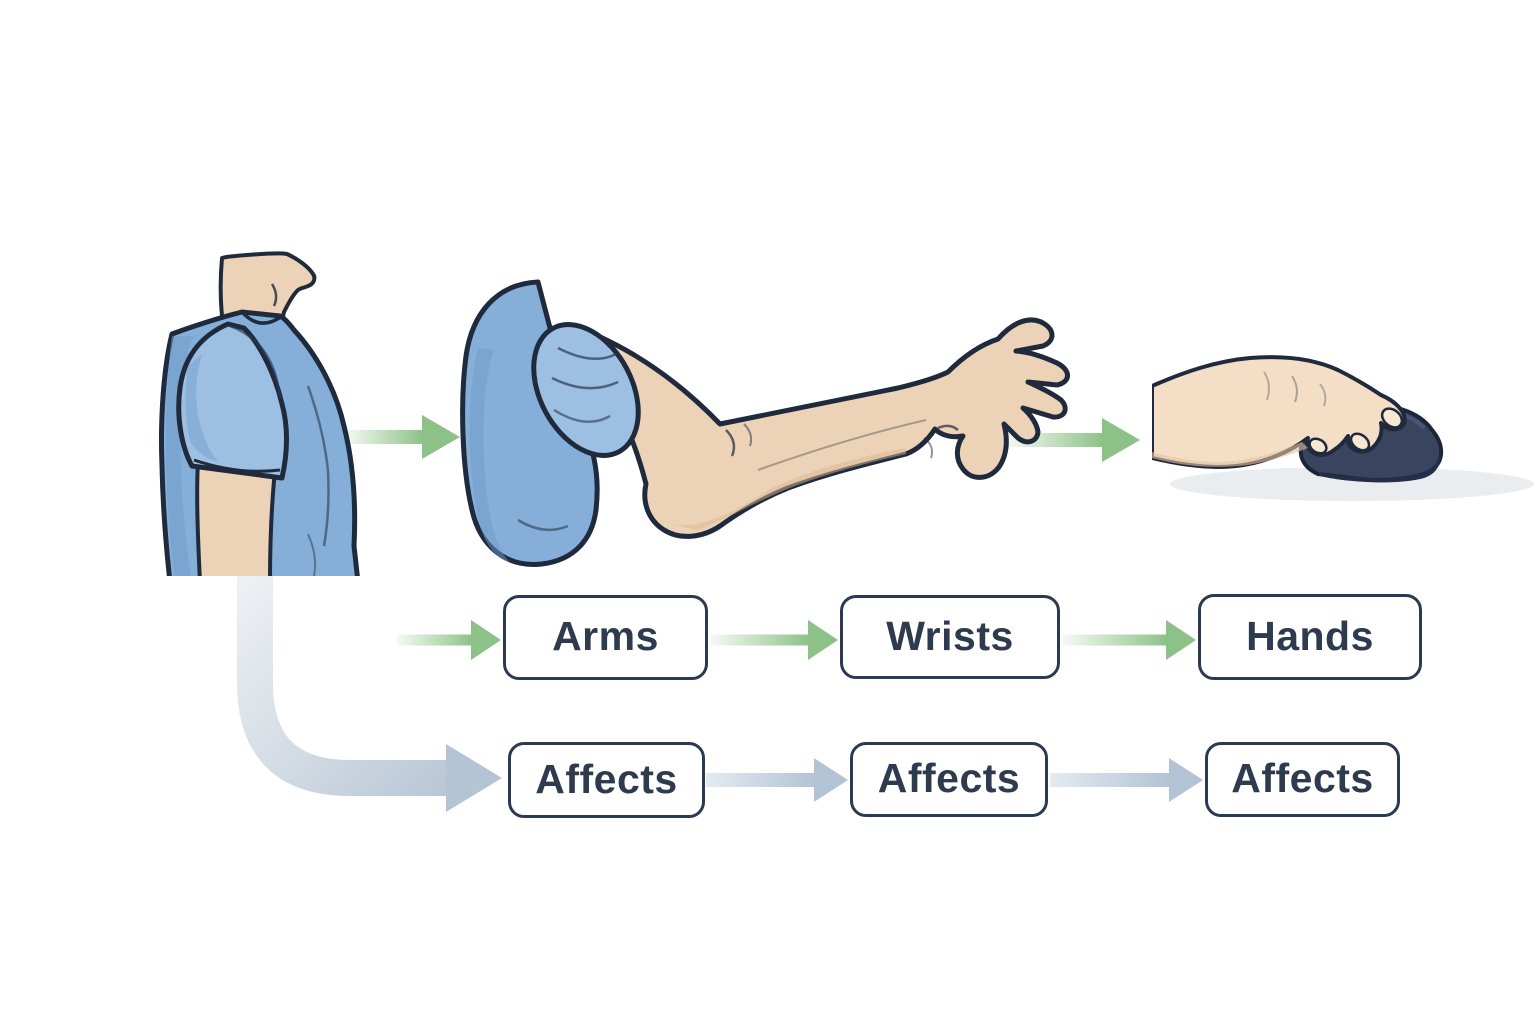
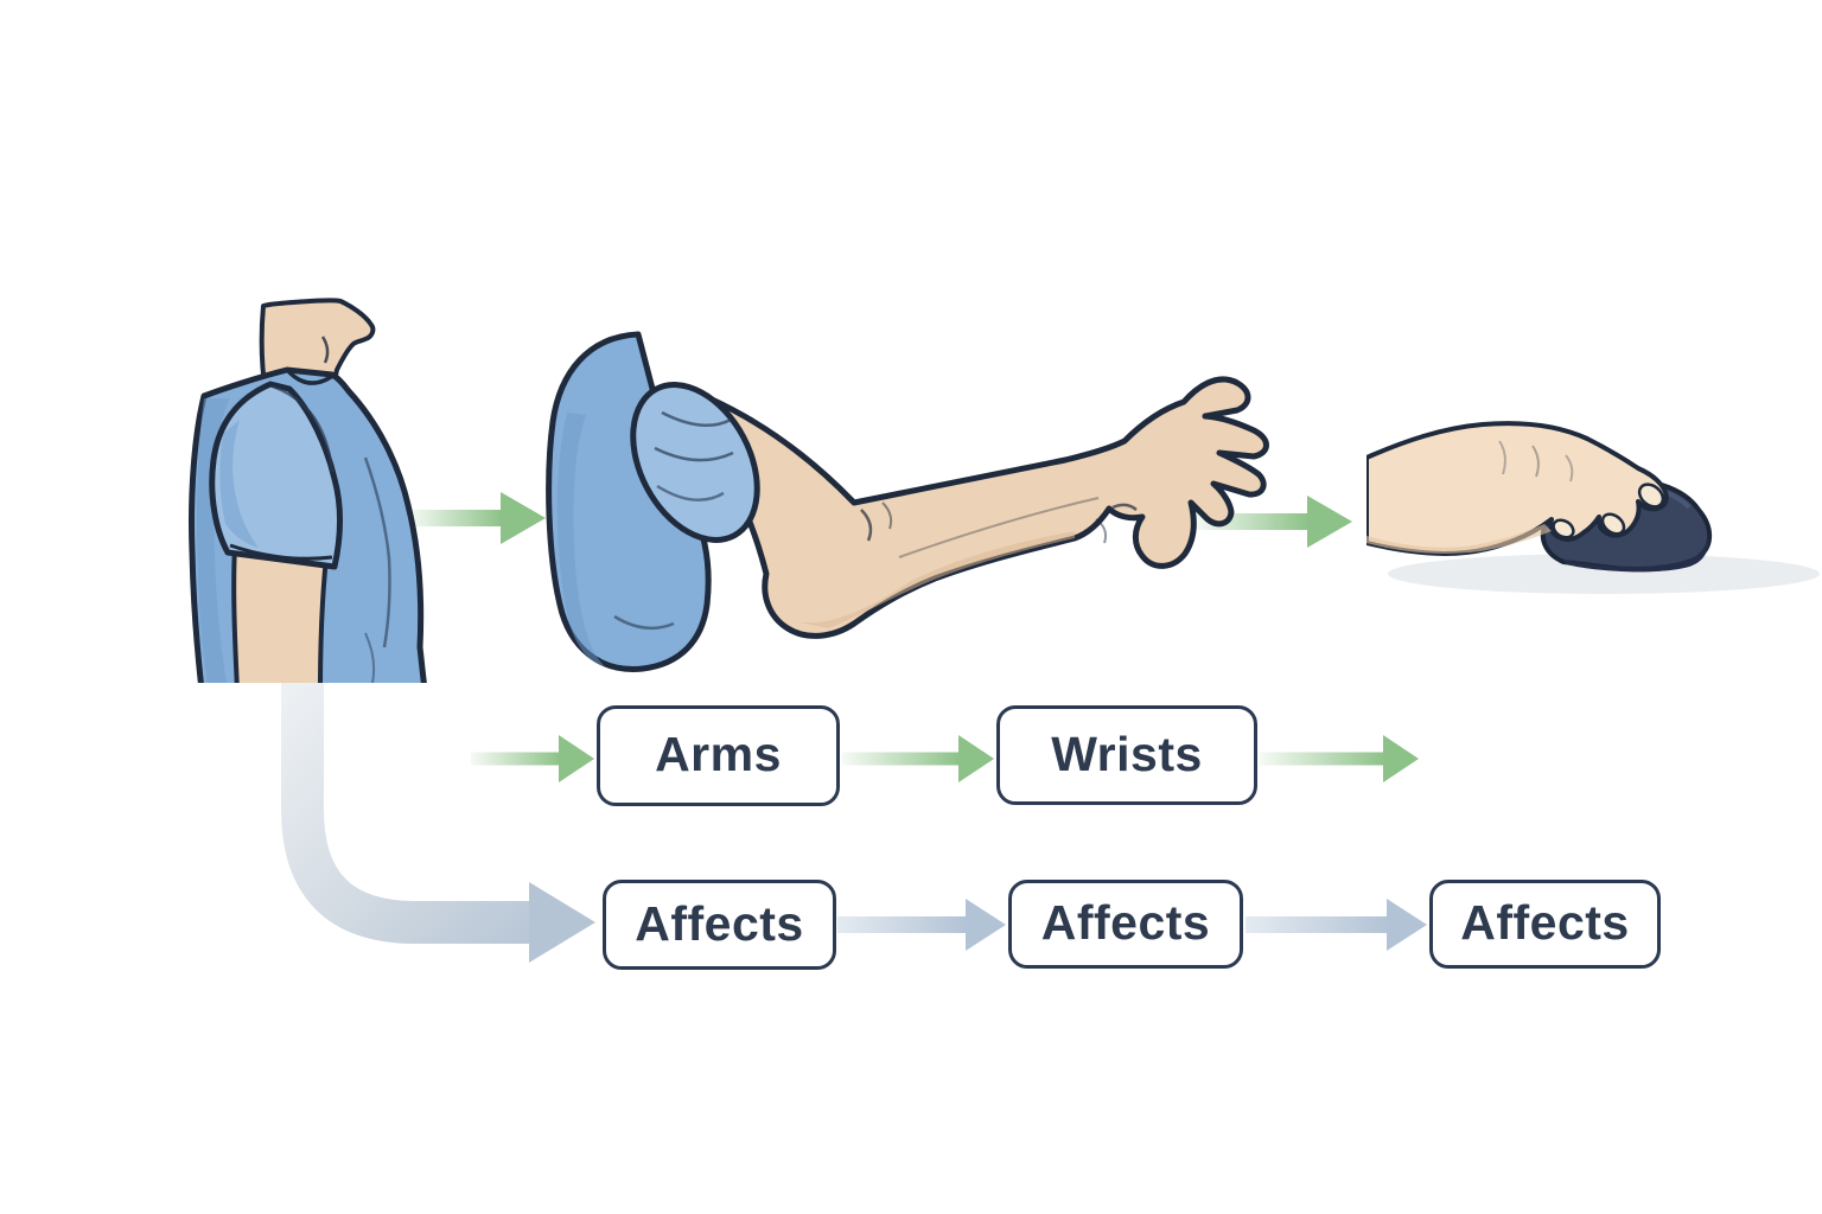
  Arms
  Wrists
- Hands
  Affects
  Affects
  Affects
